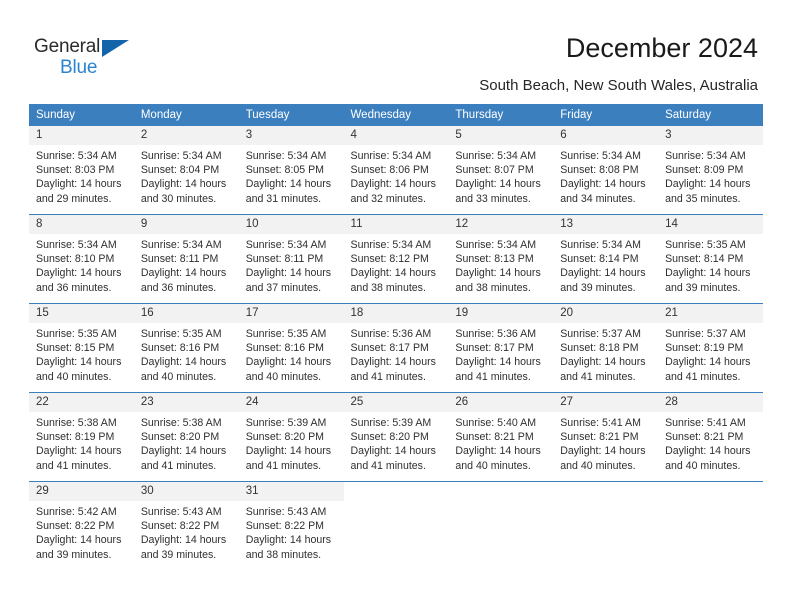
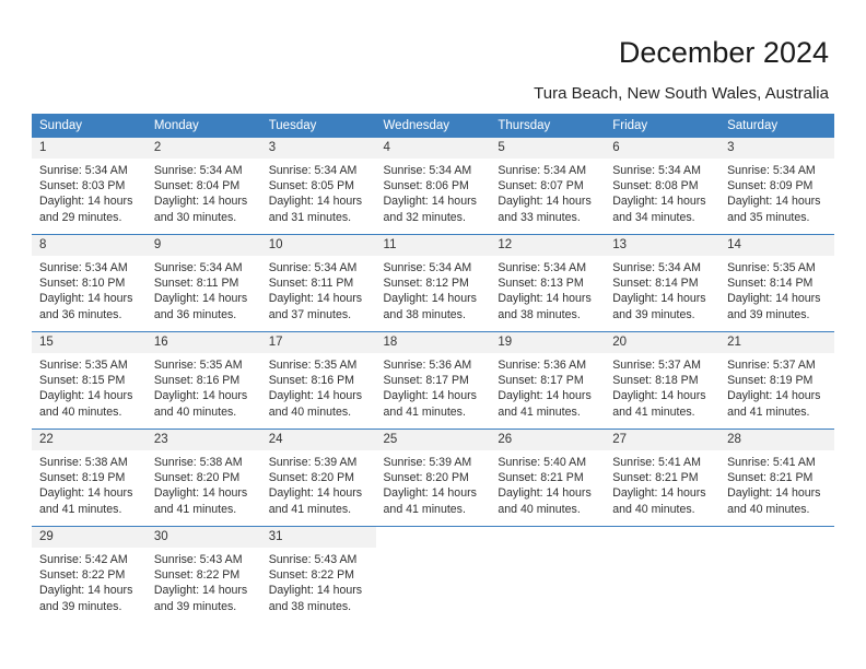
- General
- Blue
  December 2024
- South Beach, New South Wales, Australia
+ Tura Beach, New South Wales, Australia
  Sunday	Monday	Tuesday	Wednesday	Thursday	Friday	Saturday
  1Sunrise: 5:34 AMSunset: 8:03 PMDaylight: 14 hoursand 29 minutes.	2Sunrise: 5:34 AMSunset: 8:04 PMDaylight: 14 hoursand 30 minutes.	3Sunrise: 5:34 AMSunset: 8:05 PMDaylight: 14 hoursand 31 minutes.	4Sunrise: 5:34 AMSunset: 8:06 PMDaylight: 14 hoursand 32 minutes.	5Sunrise: 5:34 AMSunset: 8:07 PMDaylight: 14 hoursand 33 minutes.	6Sunrise: 5:34 AMSunset: 8:08 PMDaylight: 14 hoursand 34 minutes.	3Sunrise: 5:34 AMSunset: 8:09 PMDaylight: 14 hoursand 35 minutes.
  8Sunrise: 5:34 AMSunset: 8:10 PMDaylight: 14 hoursand 36 minutes.	9Sunrise: 5:34 AMSunset: 8:11 PMDaylight: 14 hoursand 36 minutes.	10Sunrise: 5:34 AMSunset: 8:11 PMDaylight: 14 hoursand 37 minutes.	11Sunrise: 5:34 AMSunset: 8:12 PMDaylight: 14 hoursand 38 minutes.	12Sunrise: 5:34 AMSunset: 8:13 PMDaylight: 14 hoursand 38 minutes.	13Sunrise: 5:34 AMSunset: 8:14 PMDaylight: 14 hoursand 39 minutes.	14Sunrise: 5:35 AMSunset: 8:14 PMDaylight: 14 hoursand 39 minutes.
  15Sunrise: 5:35 AMSunset: 8:15 PMDaylight: 14 hoursand 40 minutes.	16Sunrise: 5:35 AMSunset: 8:16 PMDaylight: 14 hoursand 40 minutes.	17Sunrise: 5:35 AMSunset: 8:16 PMDaylight: 14 hoursand 40 minutes.	18Sunrise: 5:36 AMSunset: 8:17 PMDaylight: 14 hoursand 41 minutes.	19Sunrise: 5:36 AMSunset: 8:17 PMDaylight: 14 hoursand 41 minutes.	20Sunrise: 5:37 AMSunset: 8:18 PMDaylight: 14 hoursand 41 minutes.	21Sunrise: 5:37 AMSunset: 8:19 PMDaylight: 14 hoursand 41 minutes.
  22Sunrise: 5:38 AMSunset: 8:19 PMDaylight: 14 hoursand 41 minutes.	23Sunrise: 5:38 AMSunset: 8:20 PMDaylight: 14 hoursand 41 minutes.	24Sunrise: 5:39 AMSunset: 8:20 PMDaylight: 14 hoursand 41 minutes.	25Sunrise: 5:39 AMSunset: 8:20 PMDaylight: 14 hoursand 41 minutes.	26Sunrise: 5:40 AMSunset: 8:21 PMDaylight: 14 hoursand 40 minutes.	27Sunrise: 5:41 AMSunset: 8:21 PMDaylight: 14 hoursand 40 minutes.	28Sunrise: 5:41 AMSunset: 8:21 PMDaylight: 14 hoursand 40 minutes.
  29Sunrise: 5:42 AMSunset: 8:22 PMDaylight: 14 hoursand 39 minutes.	30Sunrise: 5:43 AMSunset: 8:22 PMDaylight: 14 hoursand 39 minutes.	31Sunrise: 5:43 AMSunset: 8:22 PMDaylight: 14 hoursand 38 minutes.
